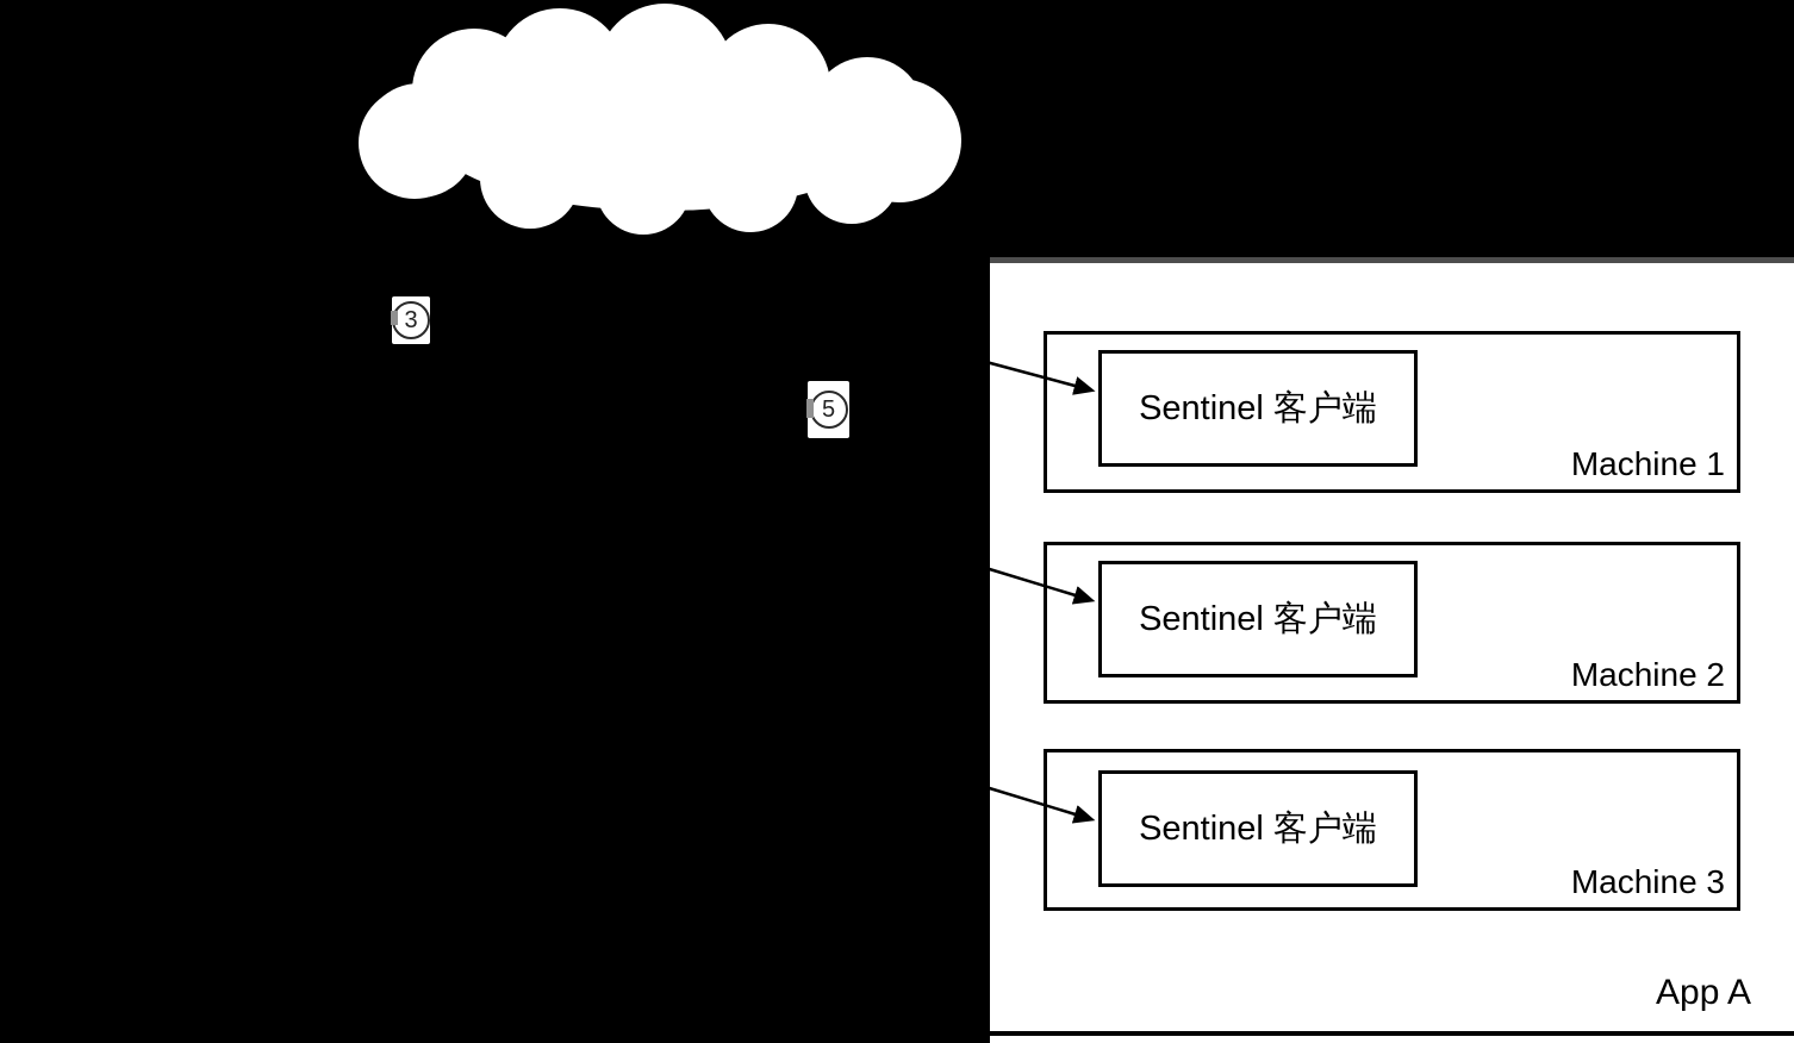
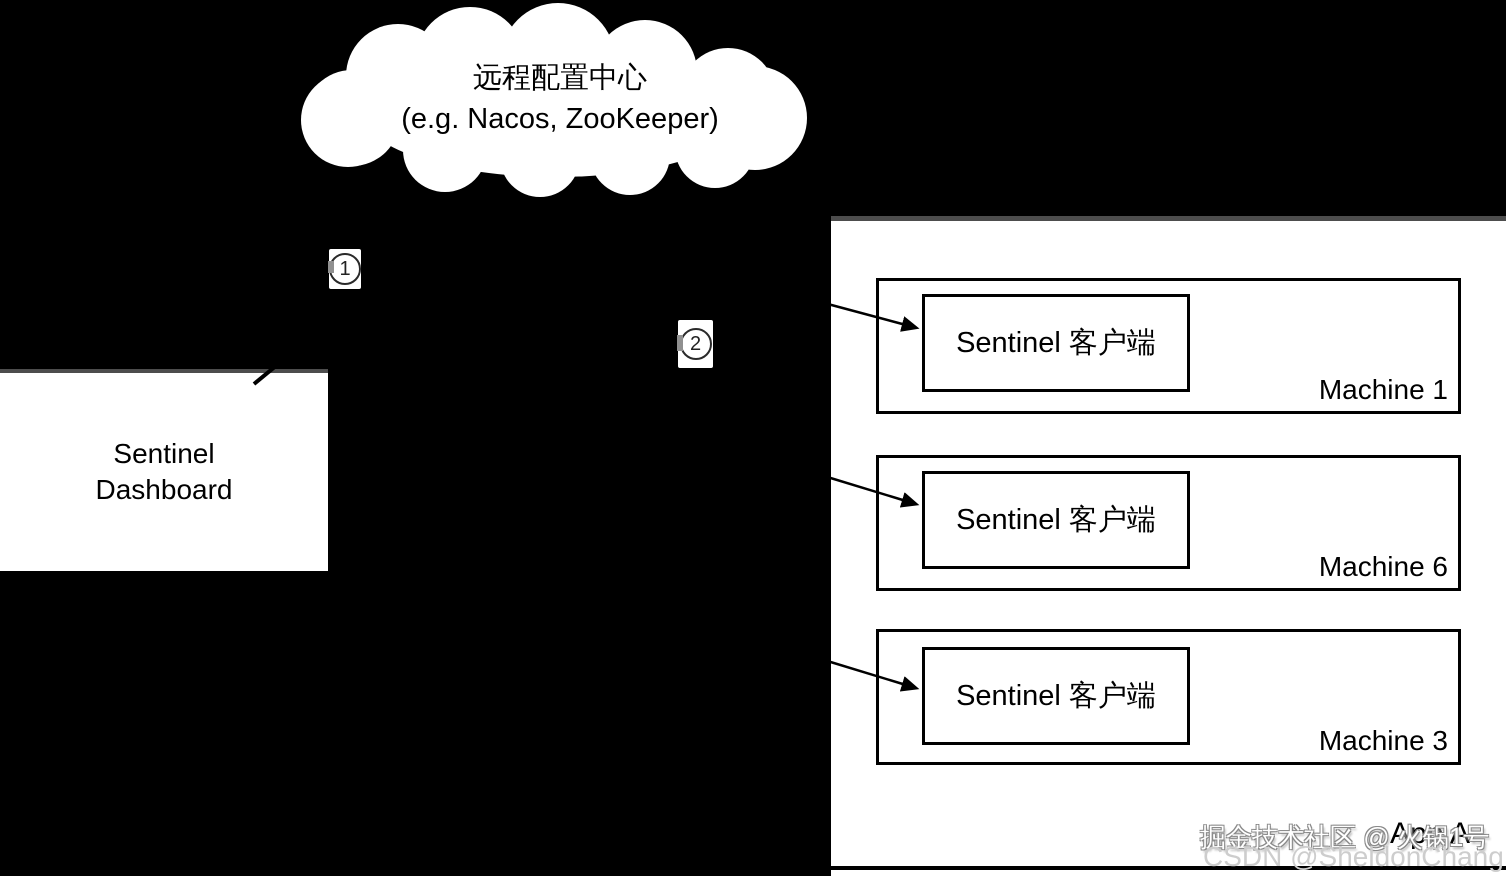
+ 远程配置中心
+ (e.g. Nacos, ZooKeeper)
+ Sentinel
+ Dashboard
  Machine 1
- Machine 2
+ Machine 6
  Machine 3
  Sentinel 客户端
  Sentinel 客户端
  Sentinel 客户端
- 3
+ 1
- 5
+ 2
  App A
+ 掘金技术社区 @ 火锅1号
+ CSDN @SheldonChang
